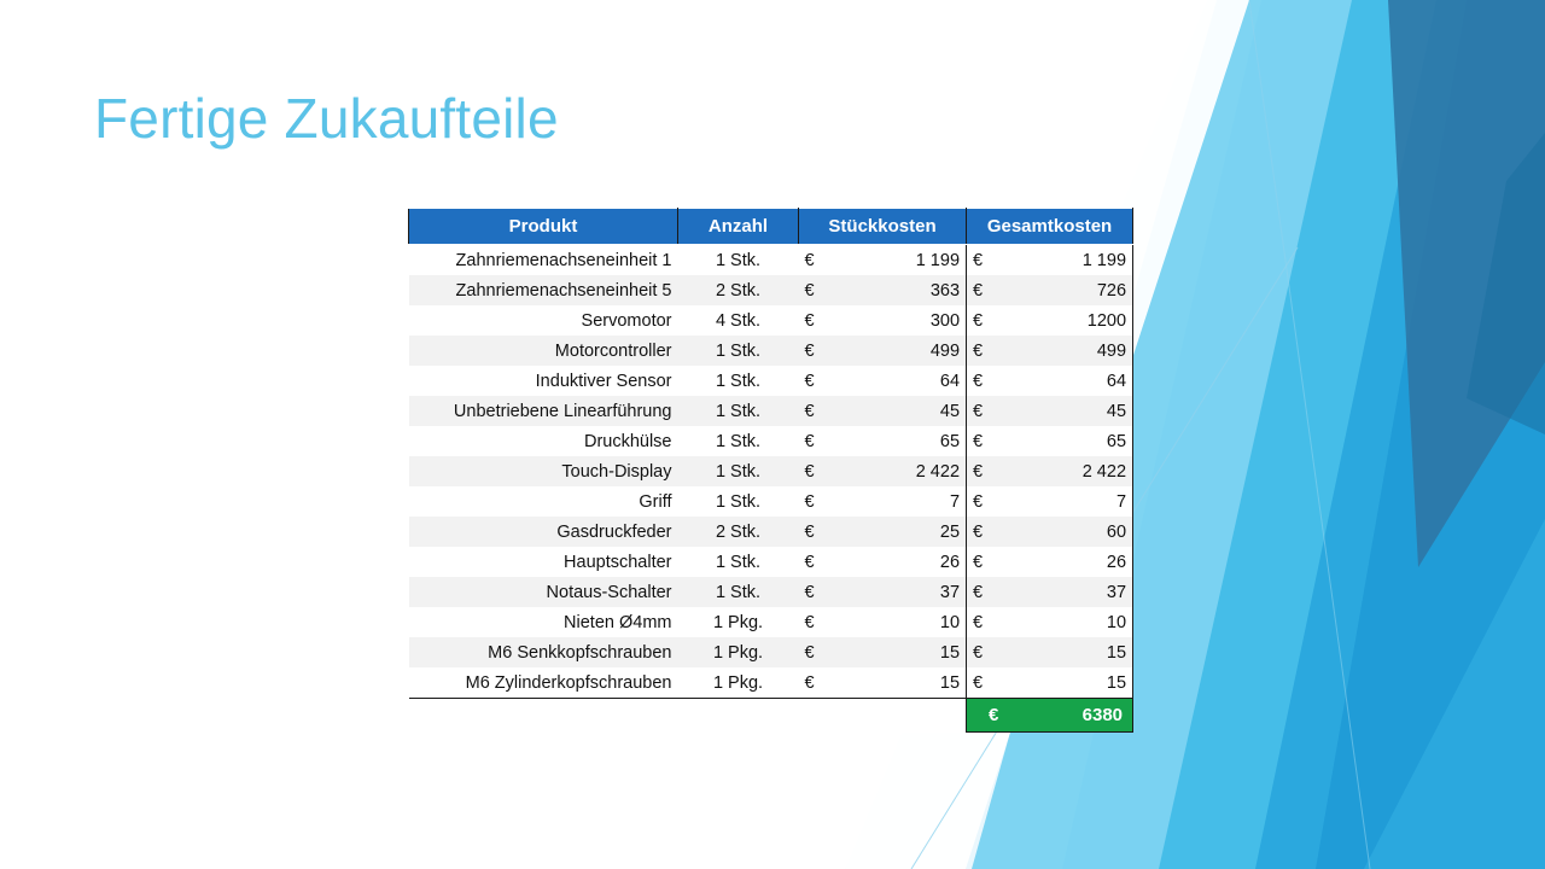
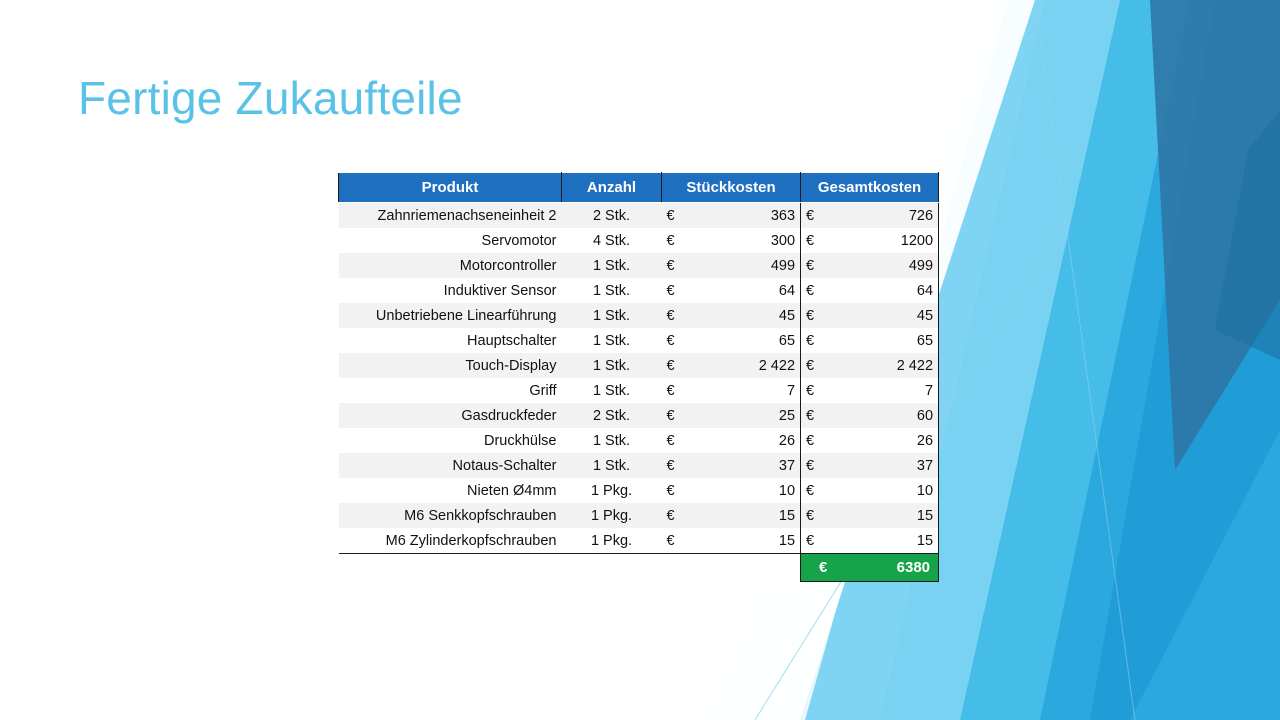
  Fertige Zukaufteile
  Produkt	Anzahl	Stückkosten	Gesamtkosten
- Zahnriemenachseneinheit 1	1 Stk.	€	1 199	€	1 199
- Zahnriemenachseneinheit 5	2 Stk.	€	363	€	726
+ Zahnriemenachseneinheit 2	2 Stk.	€	363	€	726
  Servomotor	4 Stk.	€	300	€	1200
  Motorcontroller	1 Stk.	€	499	€	499
  Induktiver Sensor	1 Stk.	€	64	€	64
  Unbetriebene Linearführung	1 Stk.	€	45	€	45
- Druckhülse	1 Stk.	€	65	€	65
+ Hauptschalter	1 Stk.	€	65	€	65
  Touch-Display	1 Stk.	€	2 422	€	2 422
  Griff	1 Stk.	€	7	€	7
  Gasdruckfeder	2 Stk.	€	25	€	60
- Hauptschalter	1 Stk.	€	26	€	26
+ Druckhülse	1 Stk.	€	26	€	26
  Notaus-Schalter	1 Stk.	€	37	€	37
  Nieten Ø4mm	1 Pkg.	€	10	€	10
  M6 Senkkopfschrauben	1 Pkg.	€	15	€	15
  M6 Zylinderkopfschrauben	1 Pkg.	€	15	€	15
  	€	6380
